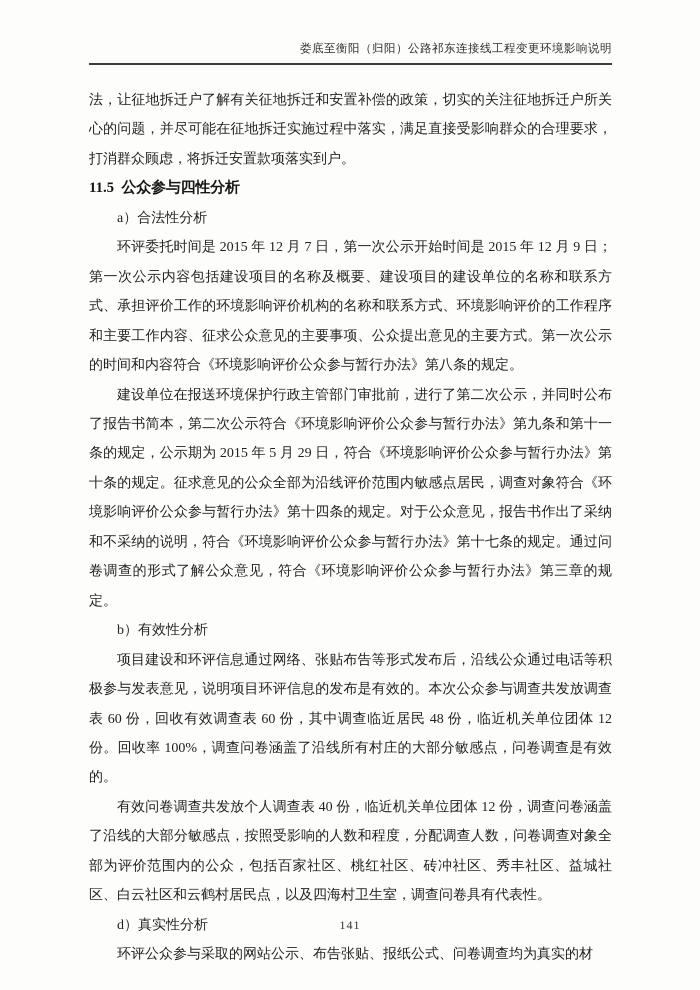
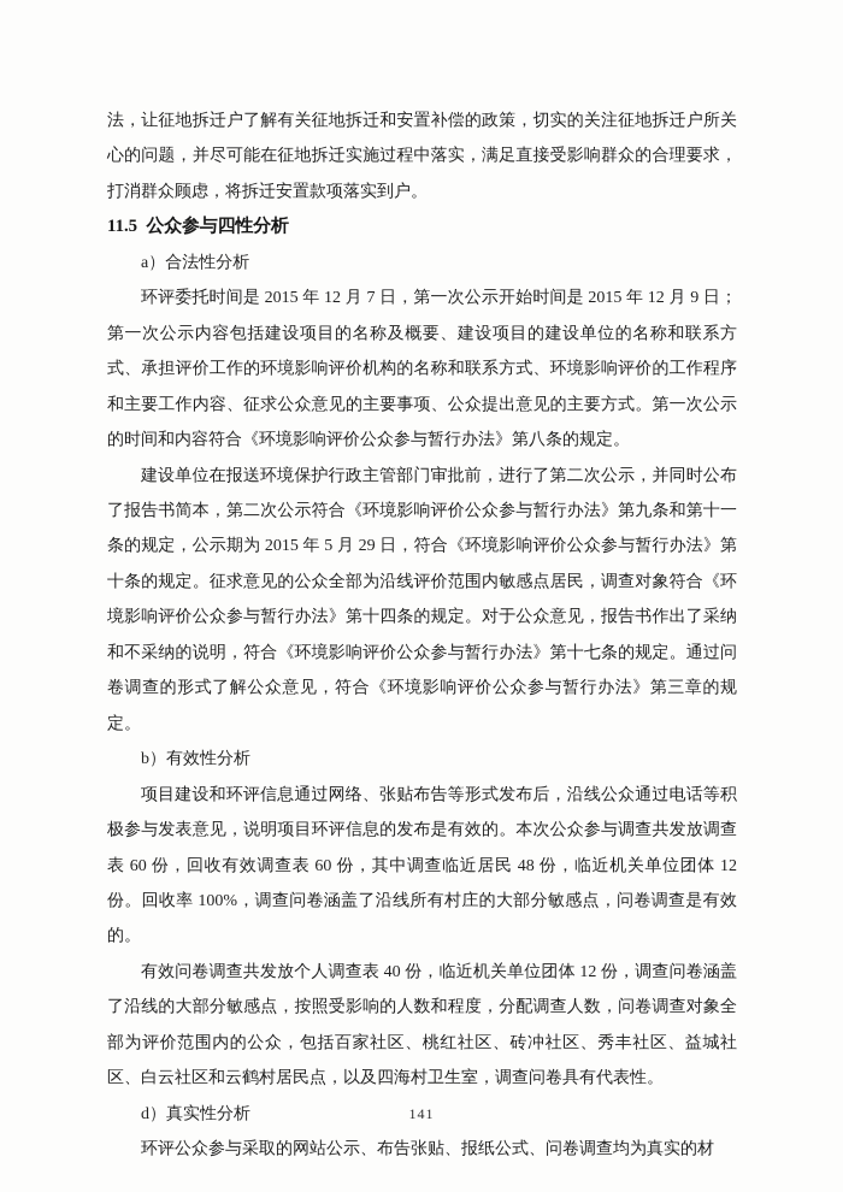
- 娄底至衡阳（归阳）公路祁东连接线工程变更环境影响说明
  法，让征地拆迁户了解有关征地拆迁和安置补偿的政策，切实的关注征地拆迁户所关心的问题，并尽可能在征地拆迁实施过程中落实，满足直接受影响群众的合理要求，打消群众顾虑，将拆迁安置款项落实到户。
  11.5 公众参与四性分析
  a）合法性分析
  环评委托时间是 2015 年 12 月 7 日，第一次公示开始时间是 2015 年 12 月 9 日；第一次公示内容包括建设项目的名称及概要、建设项目的建设单位的名称和联系方式、承担评价工作的环境影响评价机构的名称和联系方式、环境影响评价的工作程序和主要工作内容、征求公众意见的主要事项、公众提出意见的主要方式。第一次公示的时间和内容符合《环境影响评价公众参与暂行办法》第八条的规定。
  建设单位在报送环境保护行政主管部门审批前，进行了第二次公示，并同时公布了报告书简本，第二次公示符合《环境影响评价公众参与暂行办法》第九条和第十一条的规定，公示期为 2015 年 5 月 29 日，符合《环境影响评价公众参与暂行办法》第十条的规定。征求意见的公众全部为沿线评价范围内敏感点居民，调查对象符合《环境影响评价公众参与暂行办法》第十四条的规定。对于公众意见，报告书作出了采纳和不采纳的说明，符合《环境影响评价公众参与暂行办法》第十七条的规定。通过问卷调查的形式了解公众意见，符合《环境影响评价公众参与暂行办法》第三章的规定。
  b）有效性分析
  项目建设和环评信息通过网络、张贴布告等形式发布后，沿线公众通过电话等积极参与发表意见，说明项目环评信息的发布是有效的。本次公众参与调查共发放调查表 60 份，回收有效调查表 60 份，其中调查临近居民 48 份，临近机关单位团体 12 份。回收率 100%，调查问卷涵盖了沿线所有村庄的大部分敏感点，问卷调查是有效的。
  有效问卷调查共发放个人调查表 40 份，临近机关单位团体 12 份，调查问卷涵盖了沿线的大部分敏感点，按照受影响的人数和程度，分配调查人数，问卷调查对象全部为评价范围内的公众，包括百家社区、桃红社区、砖冲社区、秀丰社区、益城社区、白云社区和云鹤村居民点，以及四海村卫生室，调查问卷具有代表性。
  d）真实性分析
  环评公众参与采取的网站公示、布告张贴、报纸公式、问卷调查均为真实的材
  141
